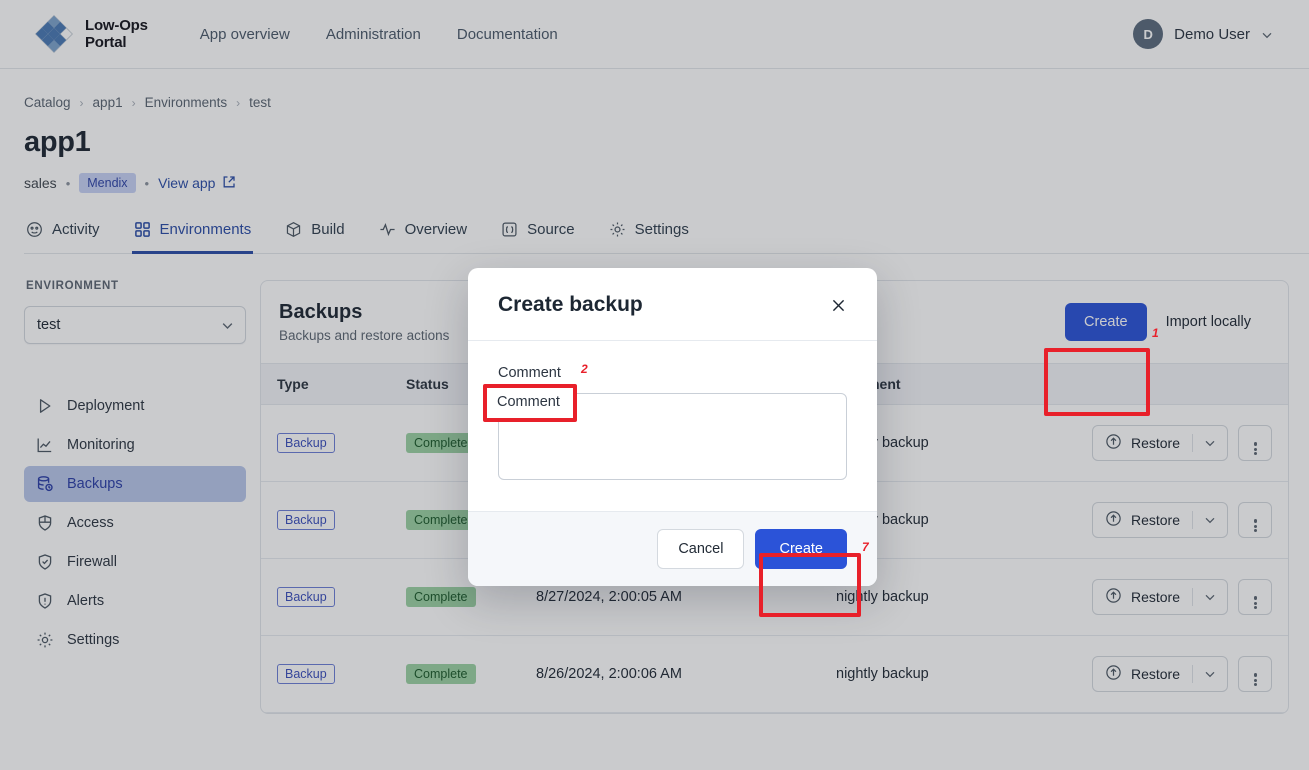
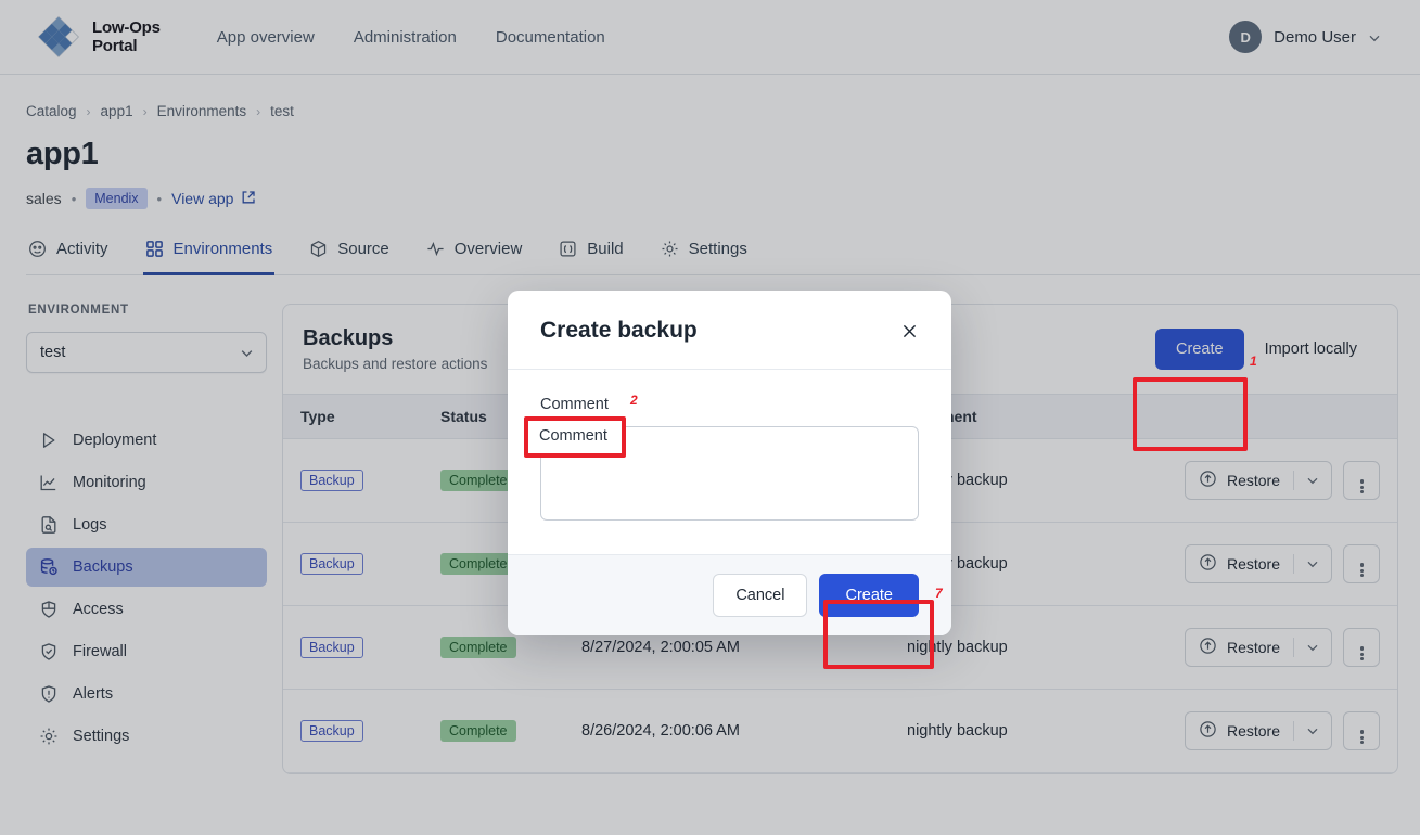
  Low-Ops
  Portal
  App overview
  Administration
  Documentation
  D
  Demo User
  Catalog
  ›
  app1
  ›
  Environments
  ›
  test
  app1
  sales
  •
  Mendix
  •
  View app
  Activity
  Environments
- Build
+ Source
  Overview
- Source
+ Build
  Settings
  ENVIRONMENT
  test
  Deployment
  Monitoring
+ Logs
  Backups
  Access
  Firewall
  Alerts
  Settings
  Backups
  Backups and restore actions
  Create
  Import locally
  Backup	Complete	8/27/2024, 2:00:05 AM	nightly backup	Restore
  Backup	Complete	8/26/2024, 2:00:06 AM	nightly backup	Restore
  Create backup
  Comment
  Cancel
  Create
  1
  Comment
  2
  7
